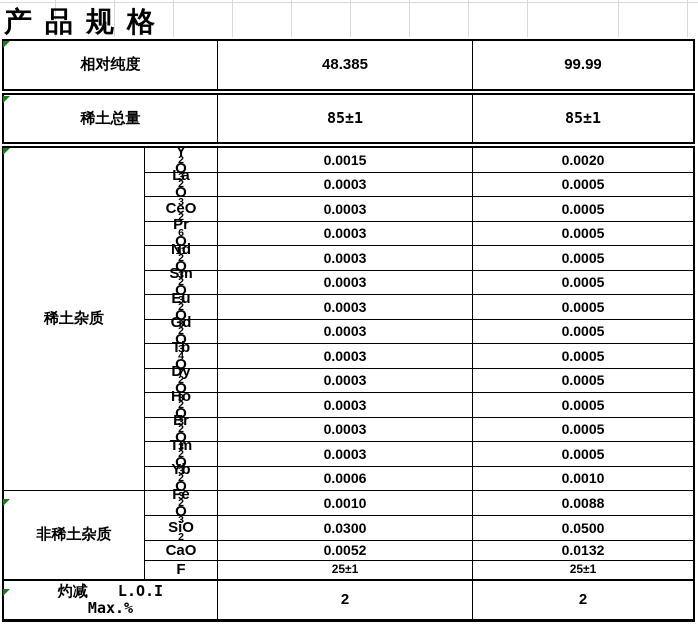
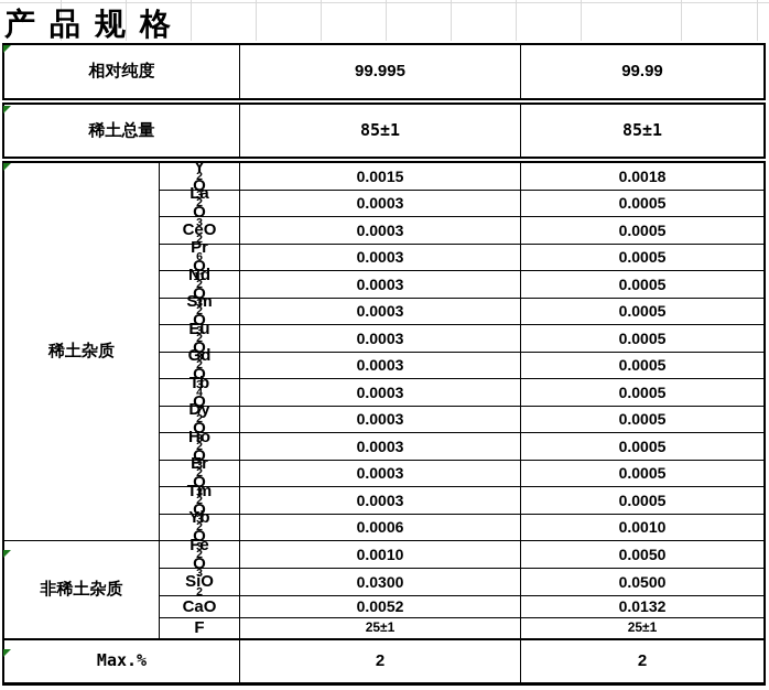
  产品规格
  相对纯度
- 48.385
+ 99.995
  99.99
  稀土总量
  85±1
  85±1
  稀土杂质
  非稀土杂质
  Y
  O
  0.0015
- 0.0020
+ 0.0018
  La
  O
  0.0003
  0.0005
  CeO
  0.0003
  0.0005
  Pr
  O
  0.0003
  0.0005
  Nd
  O
  0.0003
  0.0005
  Sm
  O
  0.0003
  0.0005
  Eu
  O
  0.0003
  0.0005
  Gd
  O
  0.0003
  0.0005
  Tb
  O
  0.0003
  0.0005
  Dy
  O
  0.0003
  0.0005
  Ho
  O
  0.0003
  0.0005
  Er
  O
  0.0003
  0.0005
  Tm
  O
  0.0003
  0.0005
  Yb
  O
  0.0006
  0.0010
  Fe
  O
  0.0010
- 0.0088
+ 0.0050
  SiO
  2
  0.0300
  0.0500
  CaO
  0.0052
  0.0132
  F
  25±1
  25±1
- 灼减 L.O.I
  Max.%
  2
  2
